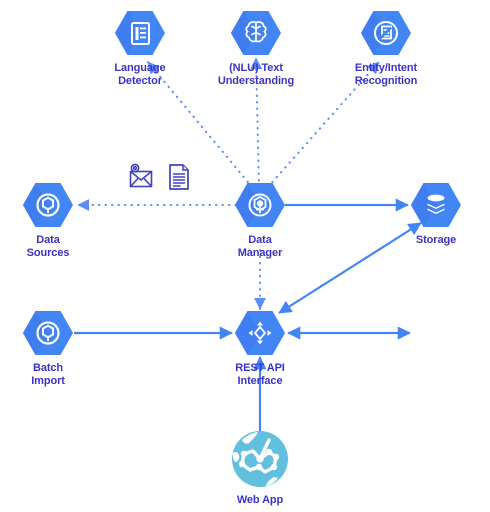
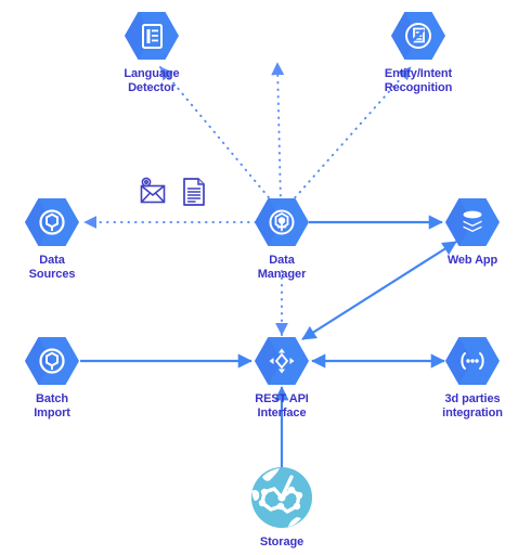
  Language
  Detector
- (NLU) Text
- Understanding
  Entity/Intent
  Recognition
  Data
  Sources
  Data
  Manager
- Storage
+ Web App
  Batch
  Import
  REST API
  Interface
+ 3d parties
+ integration
- Web App
+ Storage
